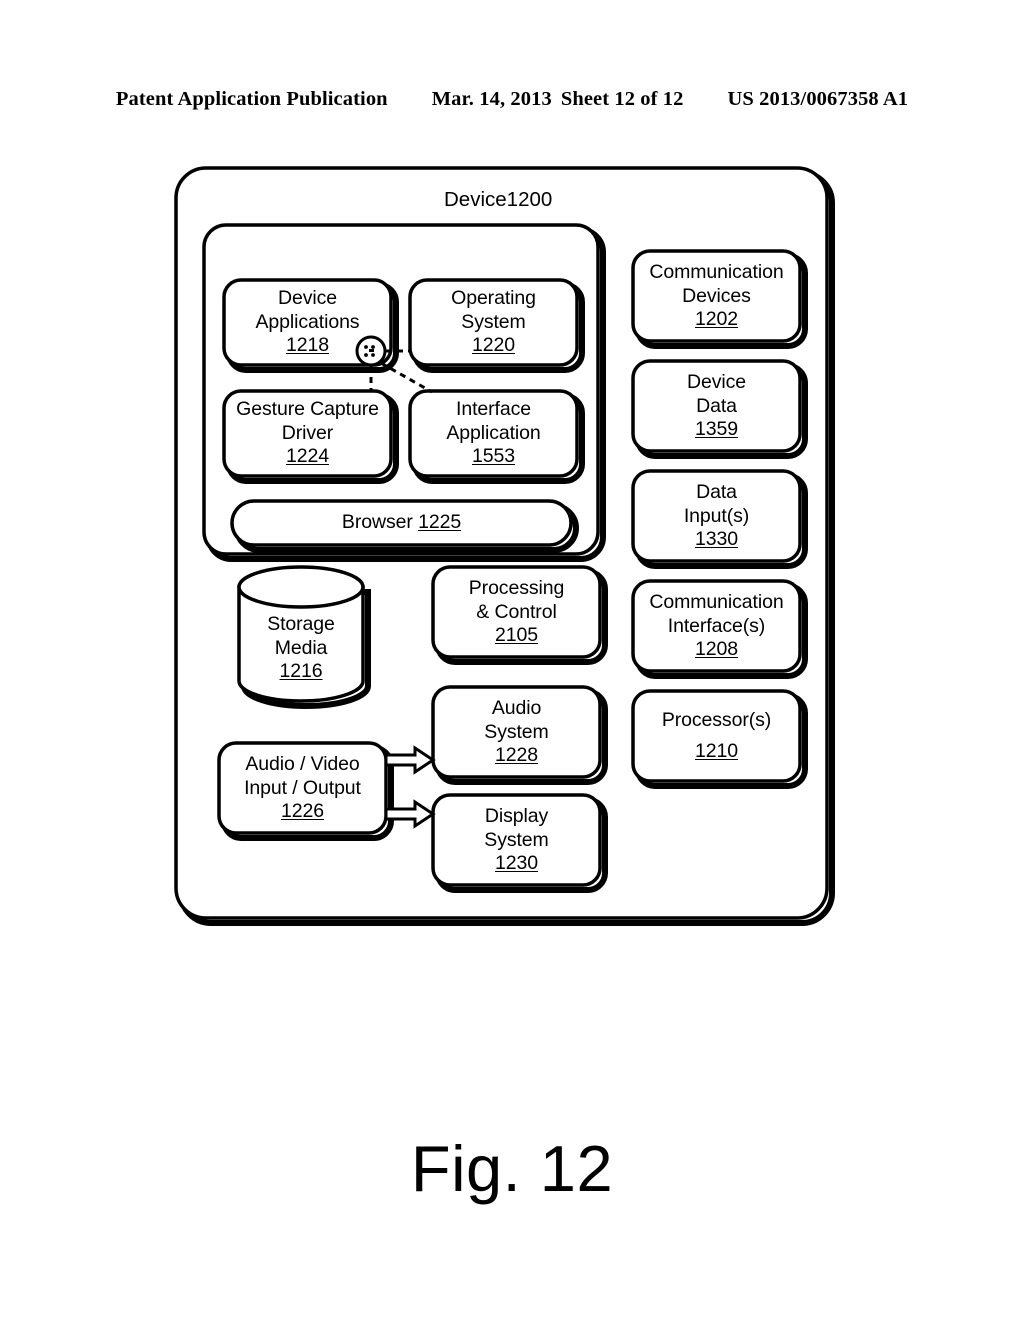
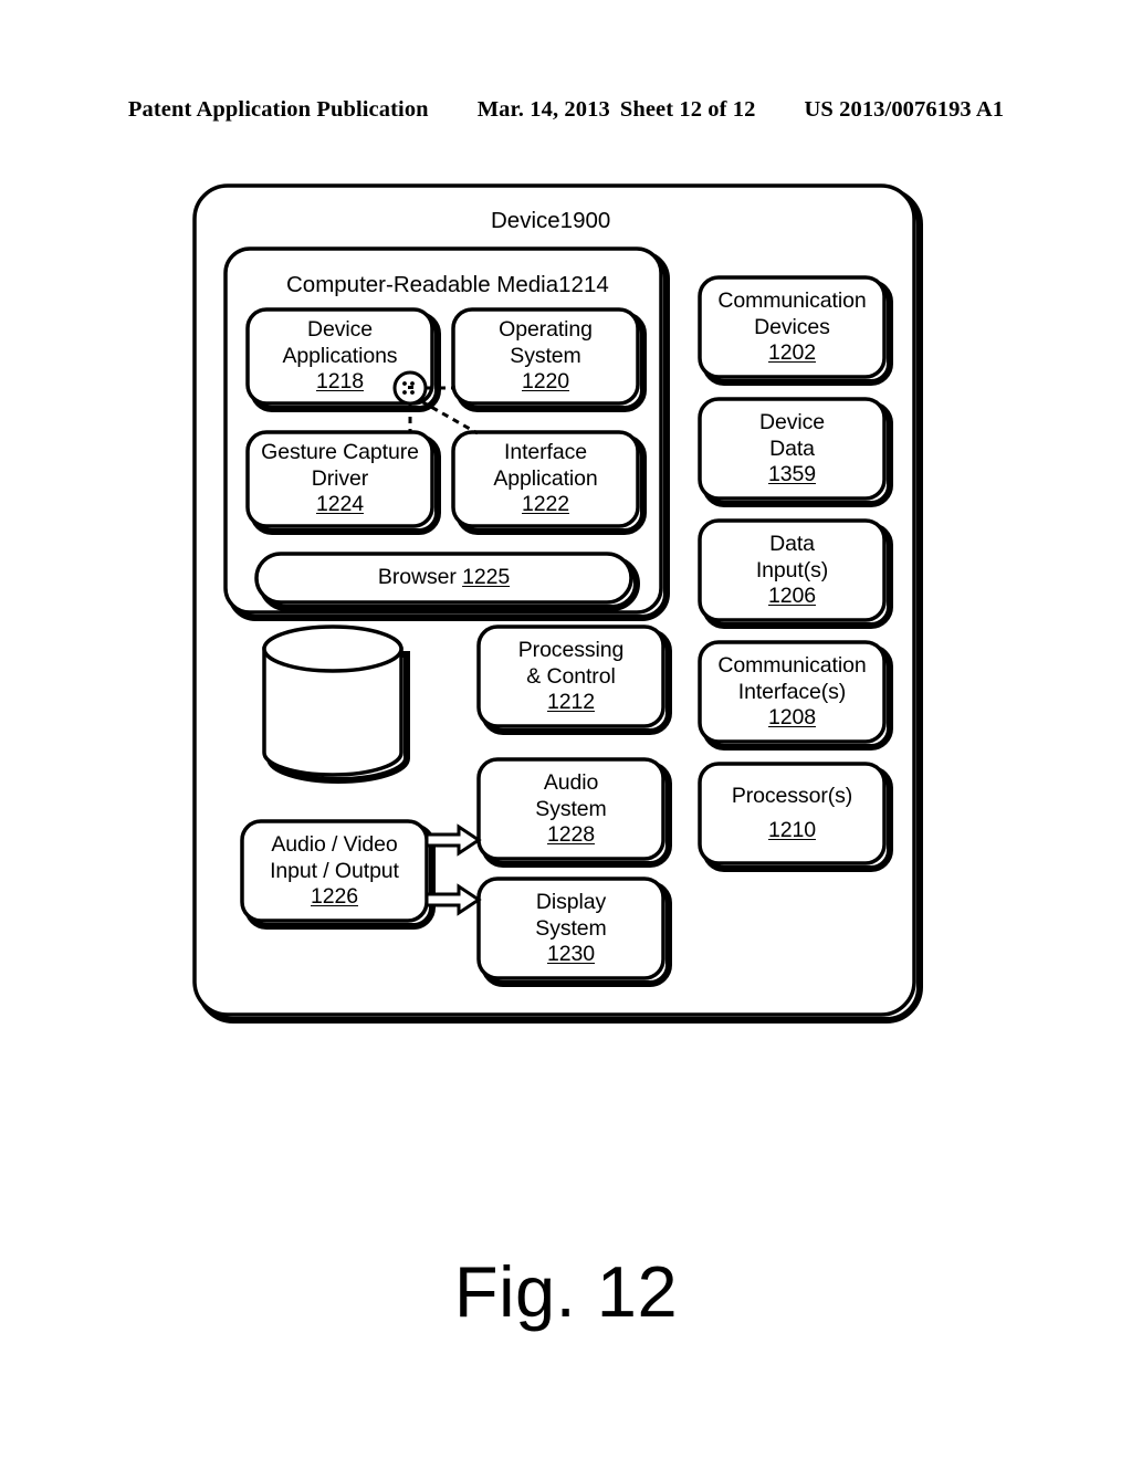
  Patent Application Publication
  Mar. 14, 2013
  Sheet 12 of 12
- US 2013/0067358 A1
+ US 2013/0076193 A1
- Device1200
+ Device1900
+ Computer-Readable Media1214
  Device
  Applications
  1218
  Operating
  System
  1220
  Gesture Capture
  Driver
  1224
  Interface
  Application
- 1553
+ 1222
  Browser 1225
- Storage
- Media
- 1216
  Processing
  & Control
- 2105
+ 1212
  Audio / Video
  Input / Output
  1226
  Audio
  System
  1228
  Display
  System
  1230
  Communication
  Devices
  1202
  Device
  Data
  1359
  Data
  Input(s)
- 1330
+ 1206
  Communication
  Interface(s)
  1208
  Processor(s) 1210
  Fig. 12
